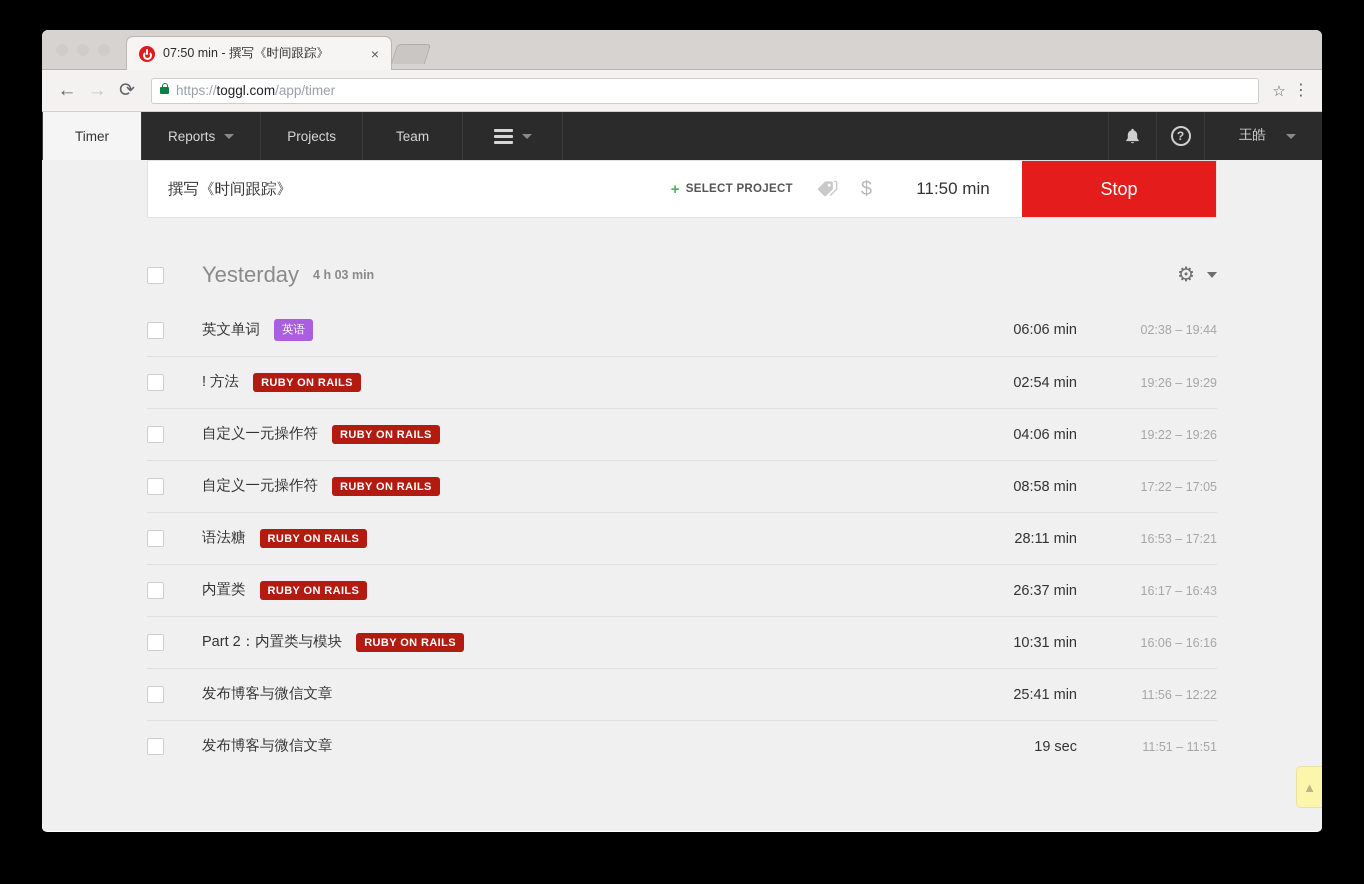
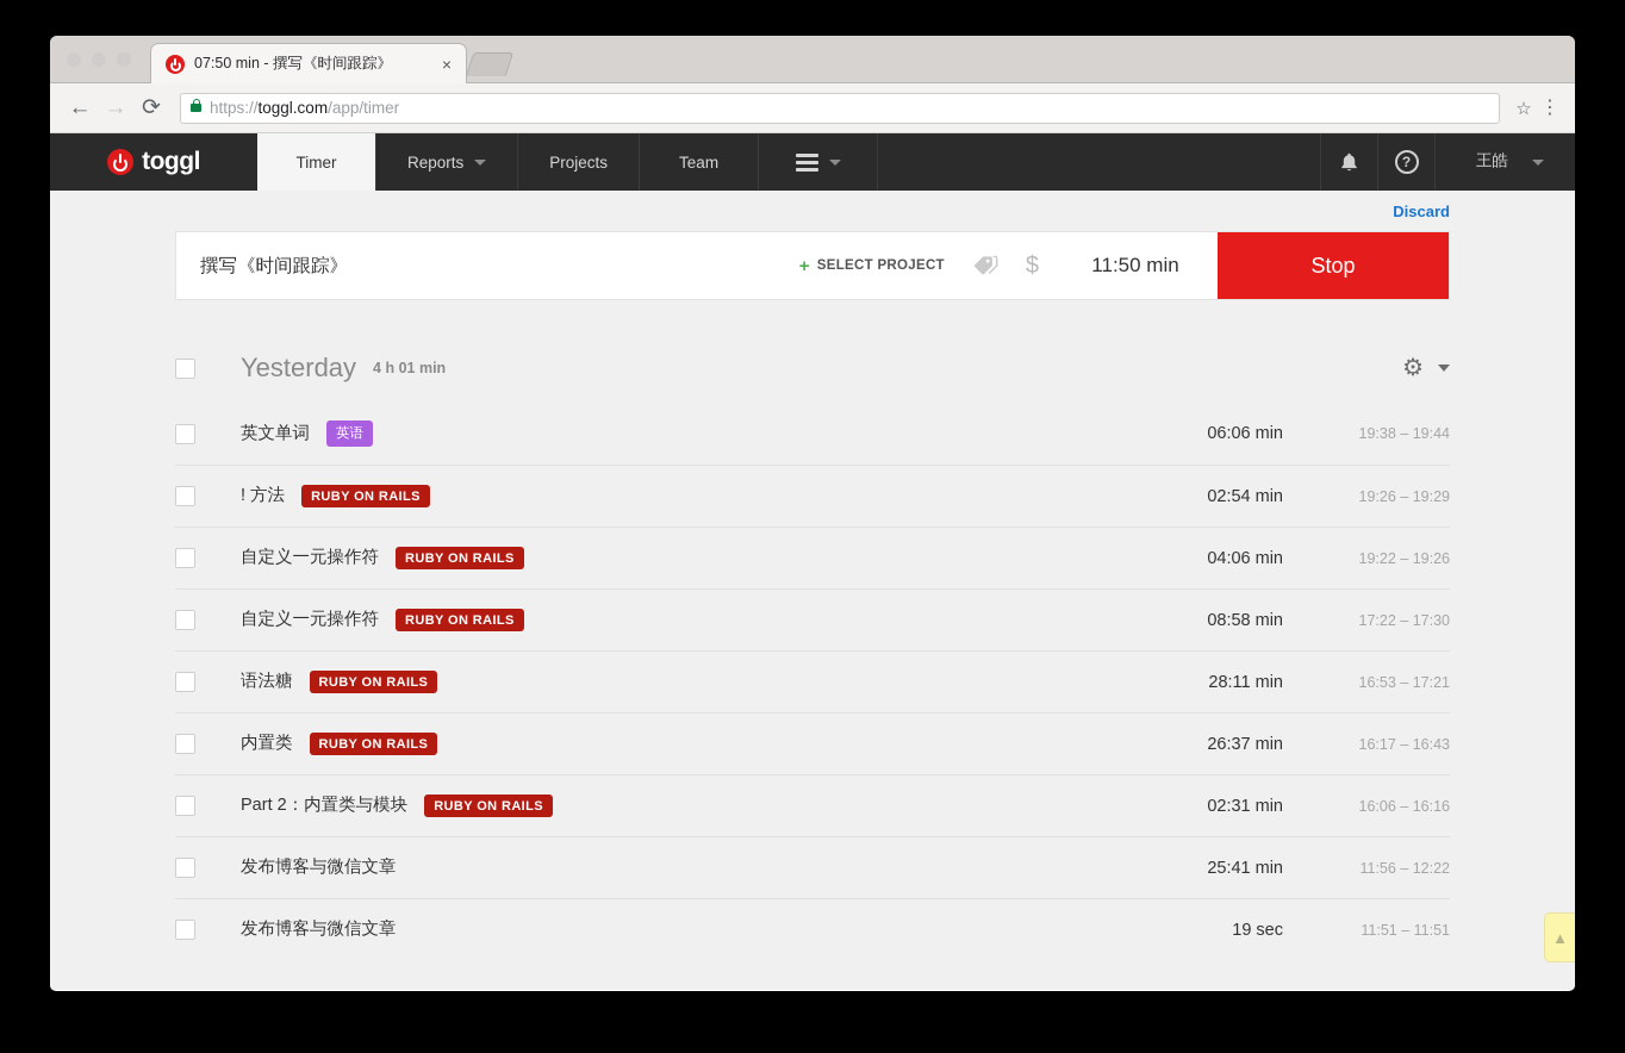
  07:50 min - 撰写《时间跟踪》
  ×
  ←
  →
  ⟳
  https://toggl.com/app/timer
  ☆
  ⋮
+ toggl
  Timer
  Reports
  Projects
  Team
  ?
  王皓
+ Discard
  撰写《时间跟踪》
  +
  SELECT PROJECT
  $
  11:50 min
  Stop
  Yesterday
- 4 h 03 min
+ 4 h 01 min
  ⚙
  英文单词
  英语
  06:06 min
- 02:38 – 19:44
+ 19:38 – 19:44
  ! 方法
  RUBY ON RAILS
  02:54 min
  19:26 – 19:29
  自定义一元操作符
  RUBY ON RAILS
  04:06 min
  19:22 – 19:26
  自定义一元操作符
  RUBY ON RAILS
  08:58 min
- 17:22 – 17:05
+ 17:22 – 17:30
  语法糖
  RUBY ON RAILS
  28:11 min
  16:53 – 17:21
  内置类
  RUBY ON RAILS
  26:37 min
  16:17 – 16:43
  Part 2：内置类与模块
  RUBY ON RAILS
- 10:31 min
+ 02:31 min
  16:06 – 16:16
  发布博客与微信文章
  25:41 min
  11:56 – 12:22
  发布博客与微信文章
  19 sec
  11:51 – 11:51
  ▲
